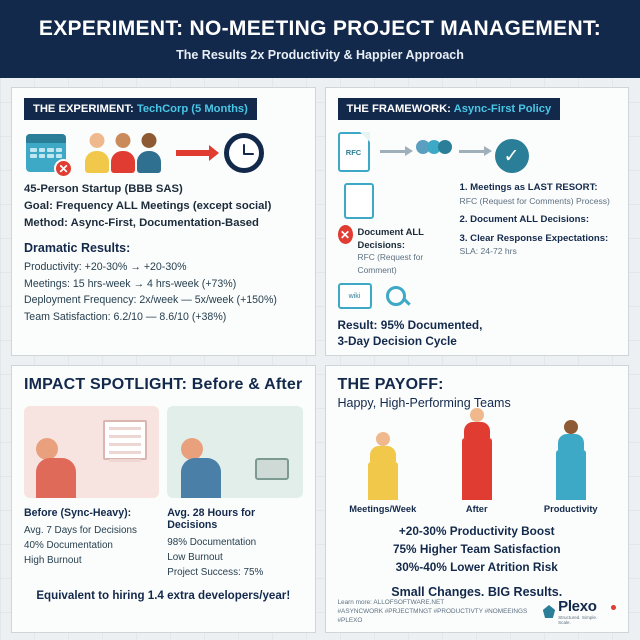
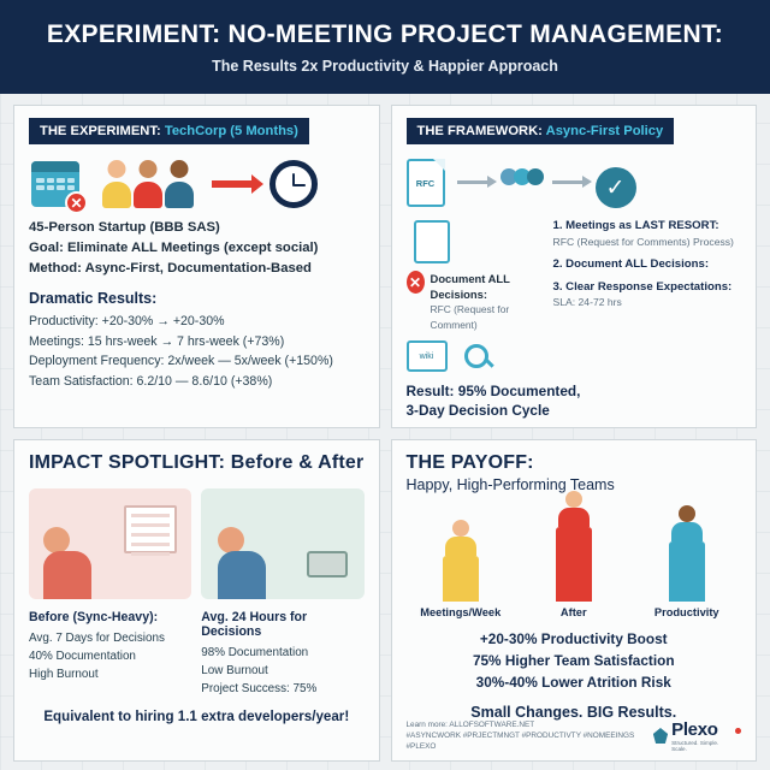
  EXPERIMENT: NO-MEETING PROJECT MANAGEMENT:
  The Results 2x Productivity & Happier Approach
  THE EXPERIMENT: TechCorp (5 Months)
  ✕
  45-Person Startup (BBB SAS)
- Goal: Frequency ALL Meetings (except social)
+ Goal: Eliminate ALL Meetings (except social)
  Method: Async-First, Documentation-Based
  Dramatic Results:
  Productivity: +20-30% → +20-30%
- Meetings: 15 hrs-week → 4 hrs-week (+73%)
+ Meetings: 15 hrs-week → 7 hrs-week (+73%)
  Deployment Frequency: 2x/week — 5x/week (+150%)
  Team Satisfaction: 6.2/10 — 8.6/10 (+38%)
  THE FRAMEWORK: Async-First Policy
  RFC
  ✓
  ✕
  Document ALL Decisions:
  RFC (Request for Comment)
  1. Meetings as LAST RESORT:
  RFC (Request for Comments) Process)
  2. Document ALL Decisions:
  3. Clear Response Expectations:
  SLA: 24-72 hrs
  Result: 95% Documented,
  3-Day Decision Cycle
  IMPACT SPOTLIGHT: Before & After
  Before (Sync-Heavy):
  Avg. 7 Days for Decisions
  40% Documentation
  High Burnout
- Avg. 28 Hours for Decisions
+ Avg. 24 Hours for Decisions
  98% Documentation
  Low Burnout
  Project Success: 75%
- Equivalent to hiring 1.4 extra developers/year!
+ Equivalent to hiring 1.1 extra developers/year!
  THE PAYOFF:
  Happy, High-Performing Teams
  Meetings/Week
  After
  Productivity
  +20-30% Productivity Boost
  75% Higher Team Satisfaction
  30%-40% Lower Atrition Risk
  Small Changes. BIG Results.
  Plexo
